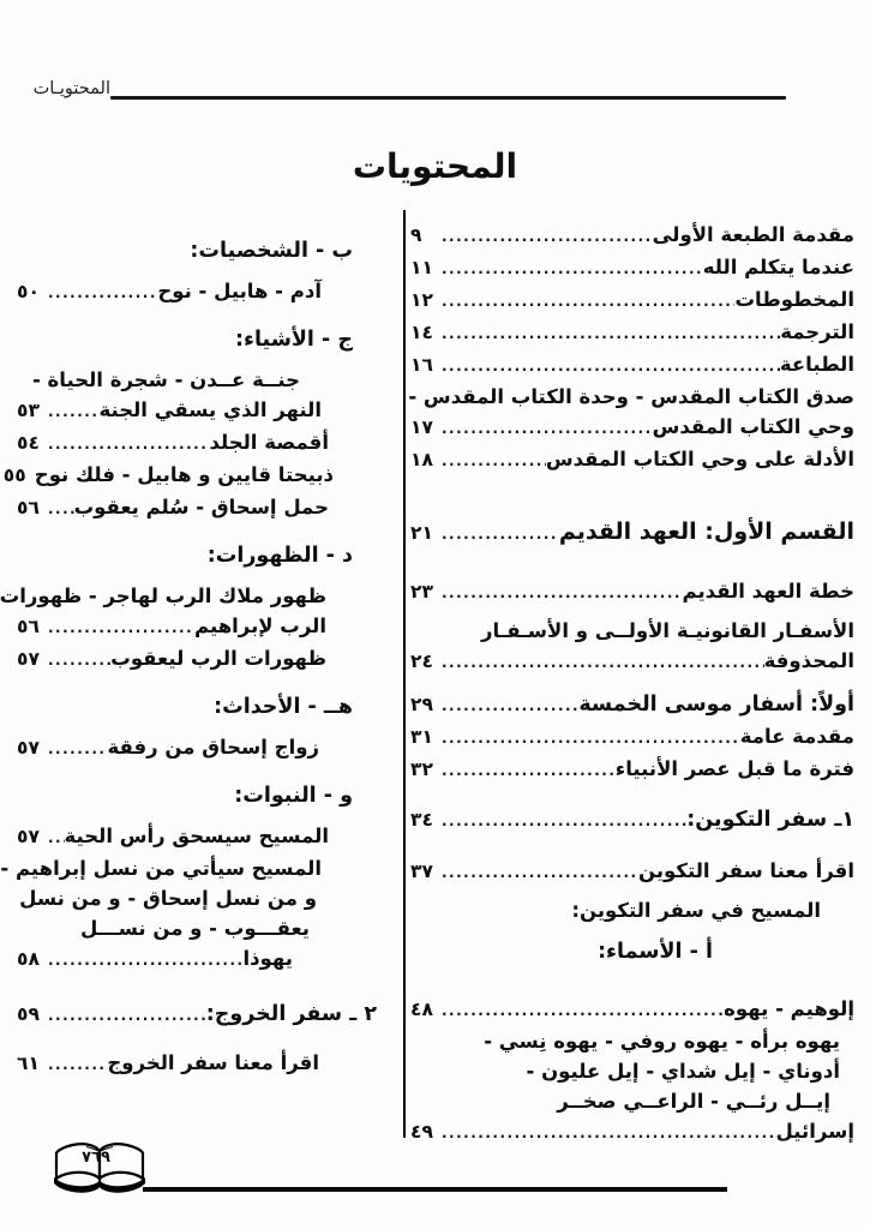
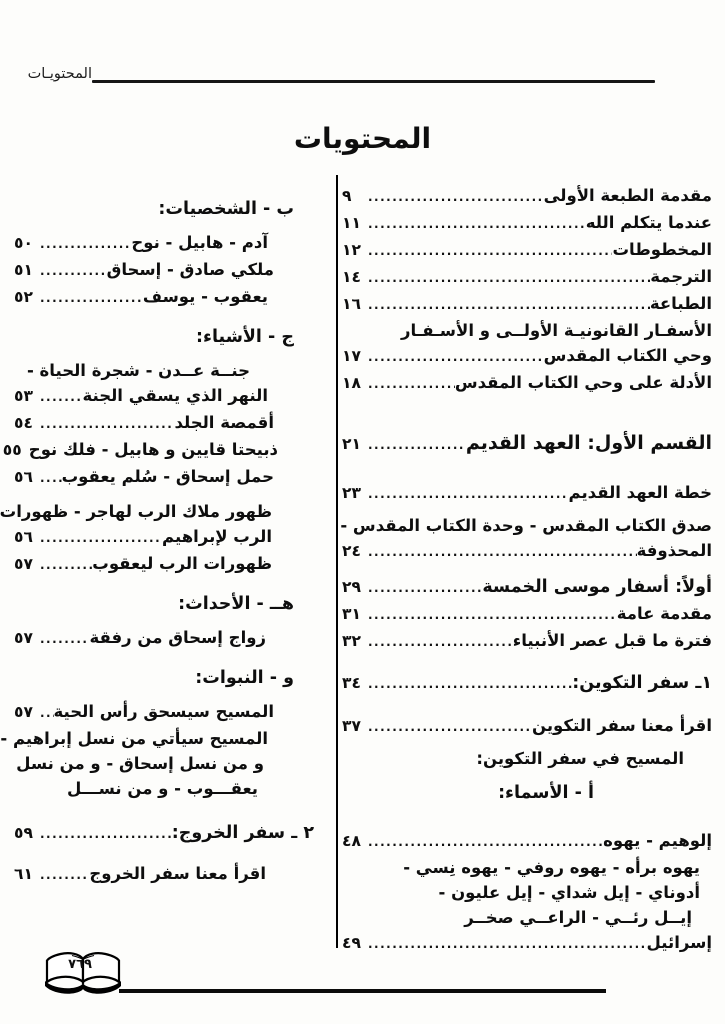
  المحتويـات
  المحتويات
  مقدمة الطبعة الأولى
  ٩
  عندما يتكلم الله
  ١١
  المخطوطات
  ١٢
  الترجمة
  ١٤
  الطباعة
  ١٦
- صدق الكتاب المقدس - وحدة الكتاب المقدس -
+ الأسفـار القانونيـة الأولــى و الأسـفـار
  وحي الكتاب المقدس
  ١٧
  الأدلة على وحي الكتاب المقدس
  ١٨
  القسم الأول: العهد القديم
  ٢١
  خطة العهد القديم
  ٢٣
- الأسفـار القانونيـة الأولــى و الأسـفـار
+ صدق الكتاب المقدس - وحدة الكتاب المقدس -
  المحذوفة
  ٢٤
  أولاً: أسفار موسى الخمسة
  ٢٩
  مقدمة عامة
  ٣١
  فترة ما قبل عصر الأنبياء
  ٣٢
  ١ـ سفر التكوين:
  ٣٤
  اقرأ معنا سفر التكوين
  ٣٧
  المسيح في سفر التكوين:
  أ - الأسماء:
  إلوهيم - يهوه
  ٤٨
  يهوه برأه - يهوه روفي - يهوه نِسي -
  أدوناي - إيل شداي - إيل عليون -
  إيــل رئــي - الراعــي صخــر
  إسرائيل
  ٤٩
  ب - الشخصيات:
  آدم - هابيل - نوح
  ٥٠
+ ملكي صادق - إسحاق
+ ٥١
+ يعقوب - يوسف
+ ٥٢
  ج - الأشياء:
  جنــة عــدن - شجرة الحياة -
  النهر الذي يسقي الجنة
  ٥٣
  أقمصة الجلد
  ٥٤
  ذبيحتا قايين و هابيل - فلك نوح
  ٥٥
  حمل إسحاق - سُلم يعقوب
  ٥٦
- د - الظهورات:
  ظهور ملاك الرب لهاجر - ظهورات
  الرب لإبراهيم
  ٥٦
  ظهورات الرب ليعقوب
  ٥٧
  هــ - الأحداث:
  زواج إسحاق من رفقة
  ٥٧
  و - النبوات:
  المسيح سيسحق رأس الحية
  ٥٧
  المسيح سيأتي من نسل إبراهيم -
  و من نسل إسحاق - و من نسل
  يعقـــوب - و من نســـل
- يهوذا
- ٥٨
  ٢ ـ سفر الخروج:
  ٥٩
  اقرأ معنا سفر الخروج
  ٦١
  ٧٦٩
